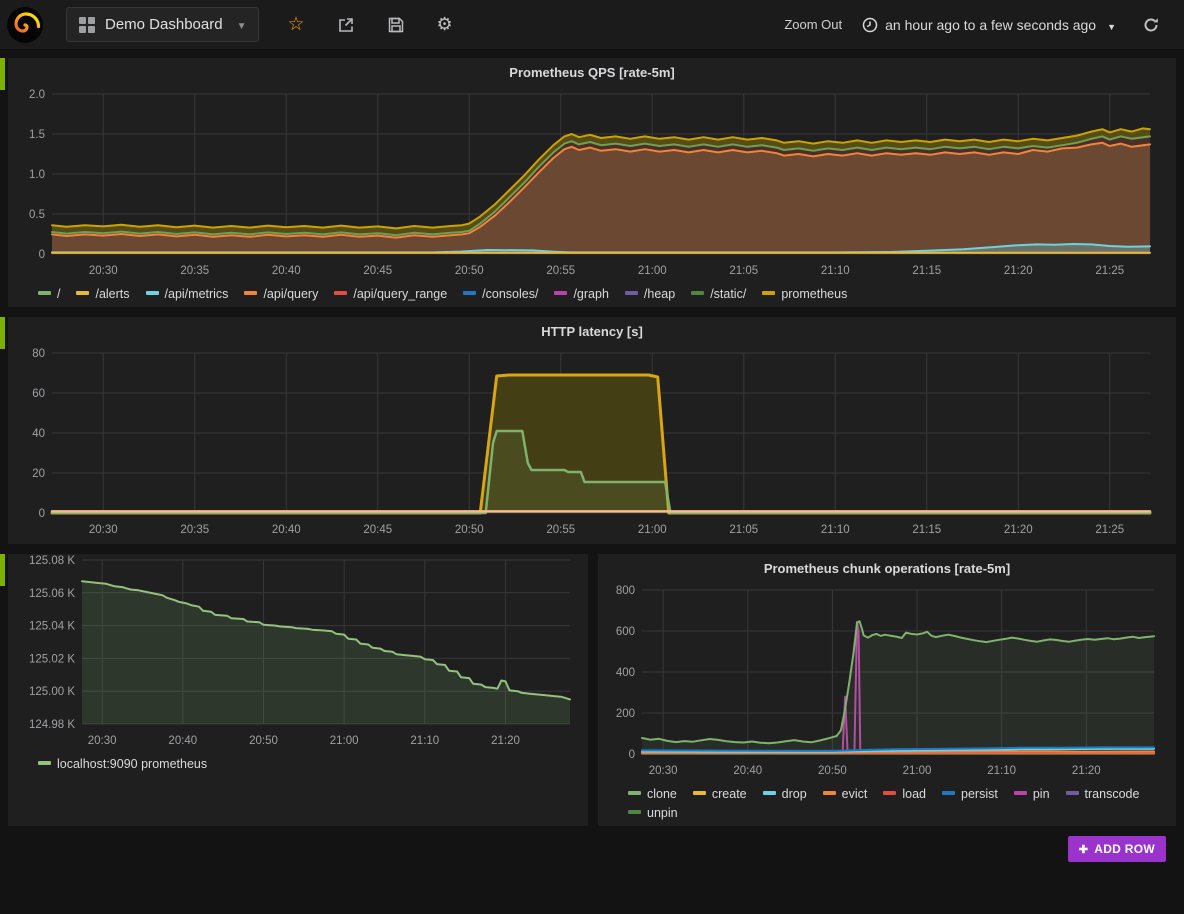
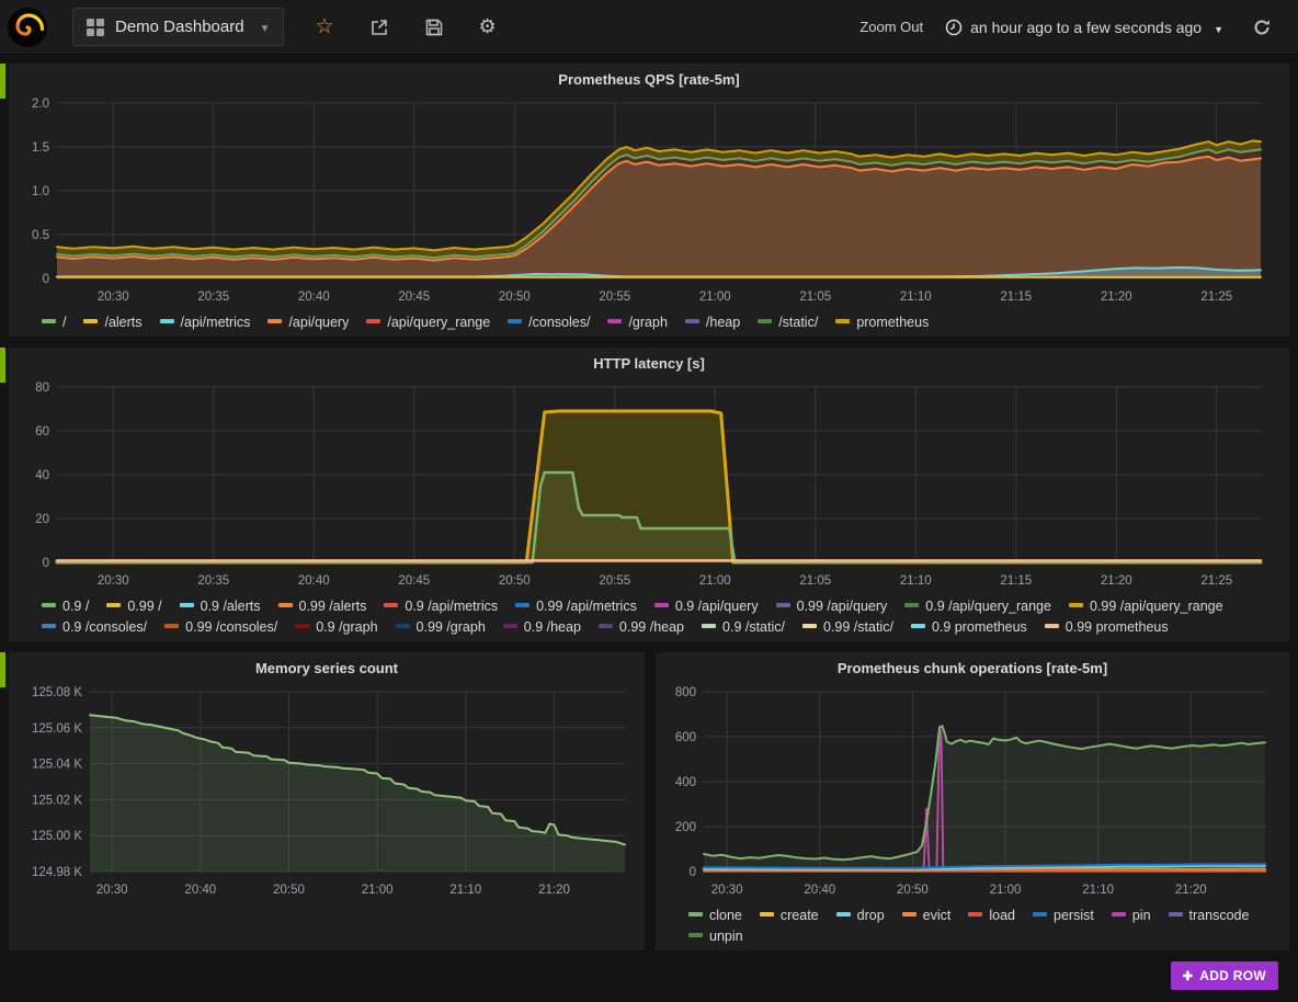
  Demo Dashboard
  ▼
  ☆
  ⚙
  Zoom Out
  an hour ago to a few seconds ago
  ▼
  Prometheus QPS [rate-5m]
  0
  0.5
  1.0
  1.5
  2.0
  20:30
  20:35
  20:40
  20:45
  20:50
  20:55
  21:00
  21:05
  21:10
  21:15
  21:20
  21:25
  /
  /alerts
  /api/metrics
  /api/query
  /api/query_range
  /consoles/
  /graph
  /heap
  /static/
  prometheus
  HTTP latency [s]
  0
  20
  40
  60
  80
  20:30
  20:35
  20:40
  20:45
  20:50
  20:55
  21:00
  21:05
  21:10
  21:15
  21:20
  21:25
+ 0.9 /
+ 0.99 /
+ 0.9 /alerts
+ 0.99 /alerts
+ 0.9 /api/metrics
+ 0.99 /api/metrics
+ 0.9 /api/query
+ 0.99 /api/query
+ 0.9 /api/query_range
+ 0.99 /api/query_range
+ 0.9 /consoles/
+ 0.99 /consoles/
+ 0.9 /graph
+ 0.99 /graph
+ 0.9 /heap
+ 0.99 /heap
+ 0.9 /static/
+ 0.99 /static/
+ 0.9 prometheus
+ 0.99 prometheus
+ Memory series count
  124.98 K
  125.00 K
  125.02 K
  125.04 K
  125.06 K
  125.08 K
  20:30
  20:40
  20:50
  21:00
  21:10
  21:20
- localhost:9090 prometheus
  Prometheus chunk operations [rate-5m]
  0
  200
  400
  600
  800
  20:30
  20:40
  20:50
  21:00
  21:10
  21:20
  clone
  create
  drop
  evict
  load
  persist
  pin
  transcode
  unpin
  ✚
  ADD ROW
